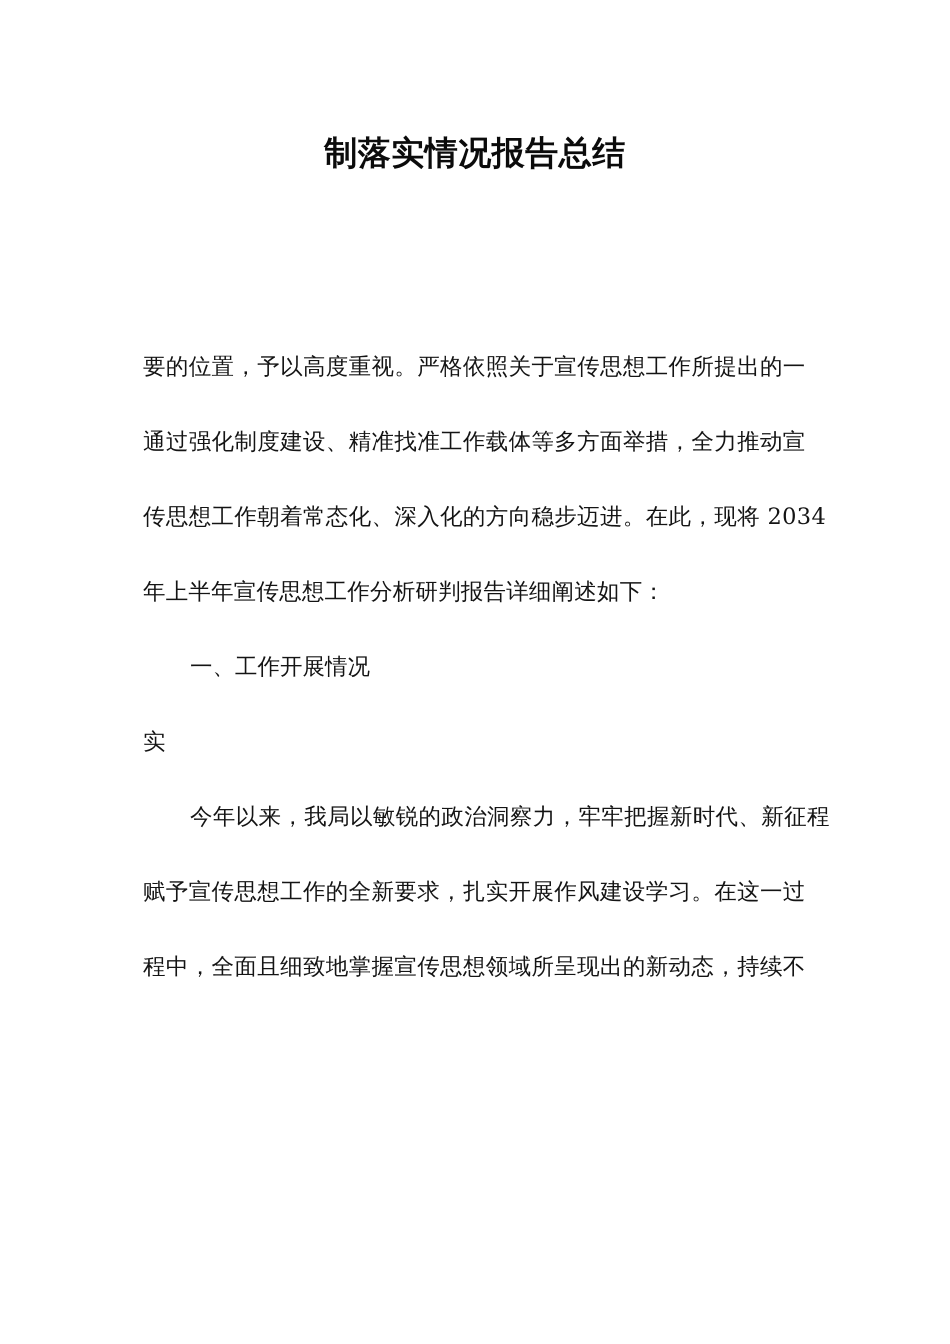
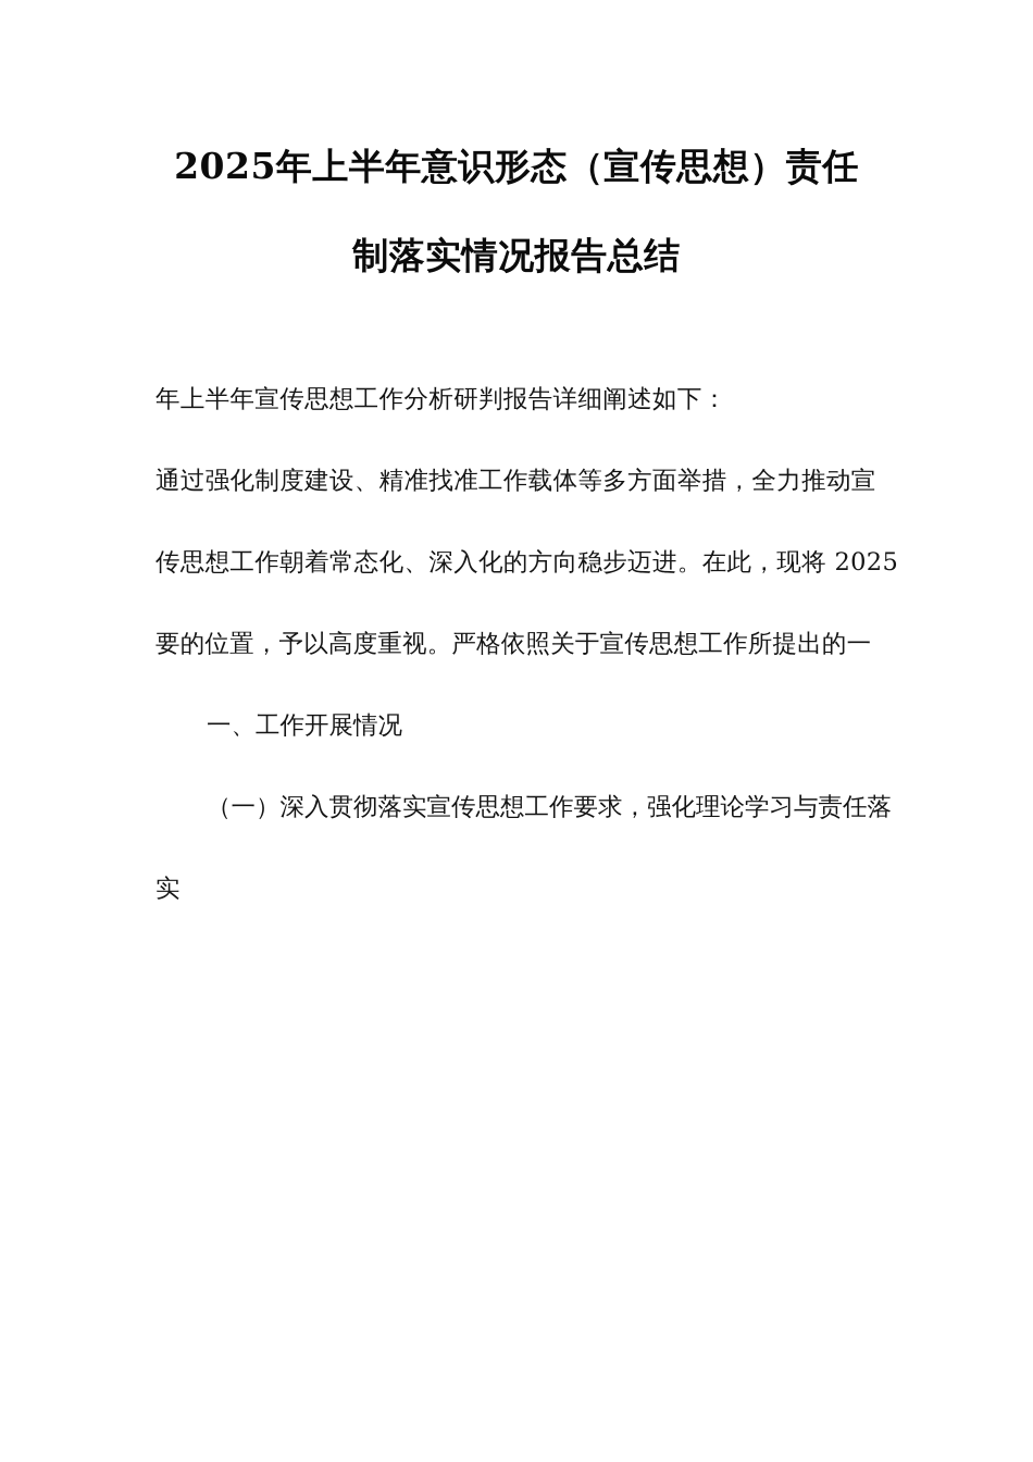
+ 2025年上半年意识形态（宣传思想）责任
  制落实情况报告总结
- 要的位置，予以高度重视。严格依照关于宣传思想工作所提出的一
+ 年上半年宣传思想工作分析研判报告详细阐述如下：
  通过强化制度建设、精准找准工作载体等多方面举措，全力推动宣
- 传思想工作朝着常态化、深入化的方向稳步迈进。在此，现将 2034
+ 传思想工作朝着常态化、深入化的方向稳步迈进。在此，现将 2025
- 年上半年宣传思想工作分析研判报告详细阐述如下：
+ 要的位置，予以高度重视。严格依照关于宣传思想工作所提出的一
  一、工作开展情况
+ （一）深入贯彻落实宣传思想工作要求，强化理论学习与责任落
  实
- 今年以来，我局以敏锐的政治洞察力，牢牢把握新时代、新征程
- 赋予宣传思想工作的全新要求，扎实开展作风建设学习。在这一过
- 程中，全面且细致地掌握宣传思想领域所呈现出的新动态，持续不
